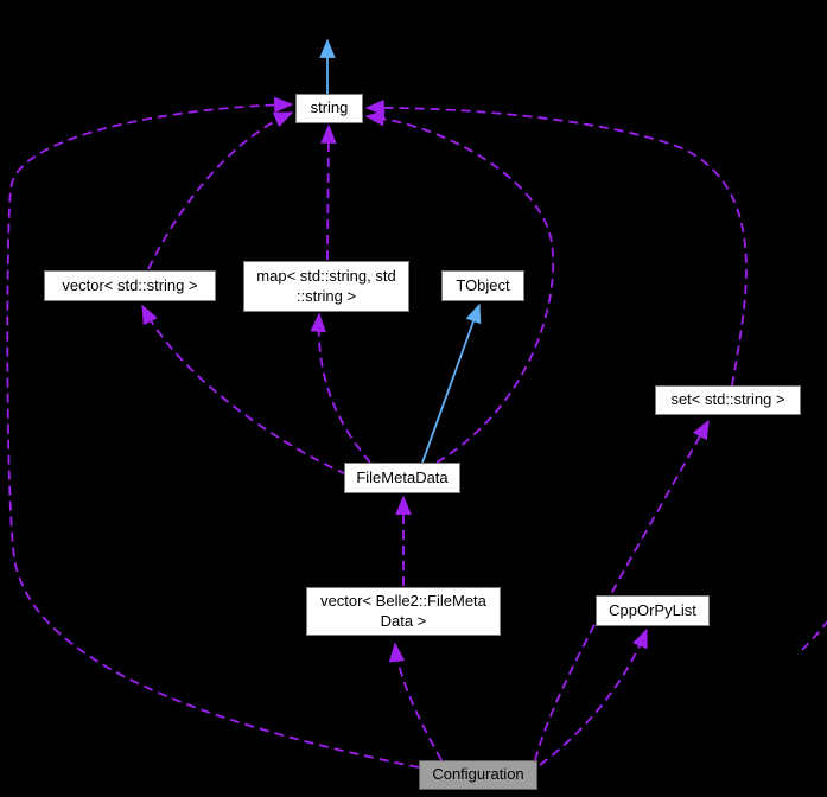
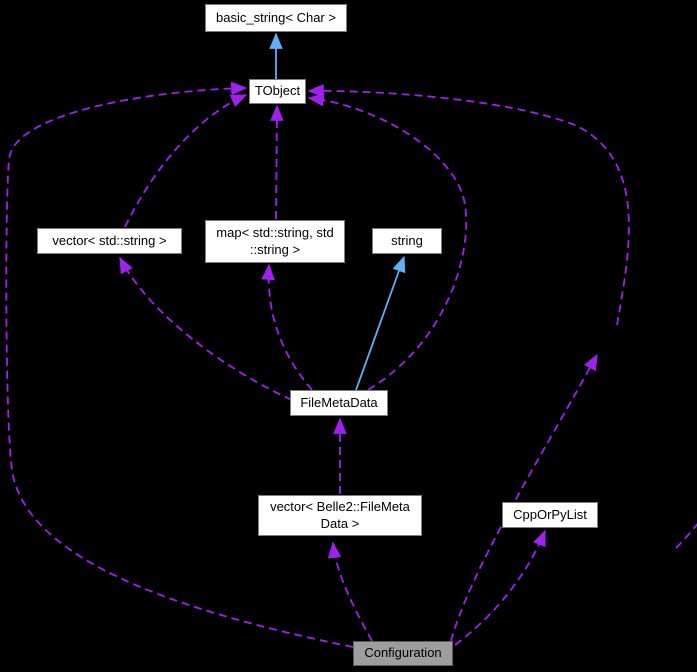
+ basic_string< Char >
- string
+ TObject
  vector< std::string >
  map< std::string, std
  ::string >
- TObject
+ string
- set< std::string >
  FileMetaData
  vector< Belle2::FileMeta
  Data >
  CppOrPyList
  Configuration
